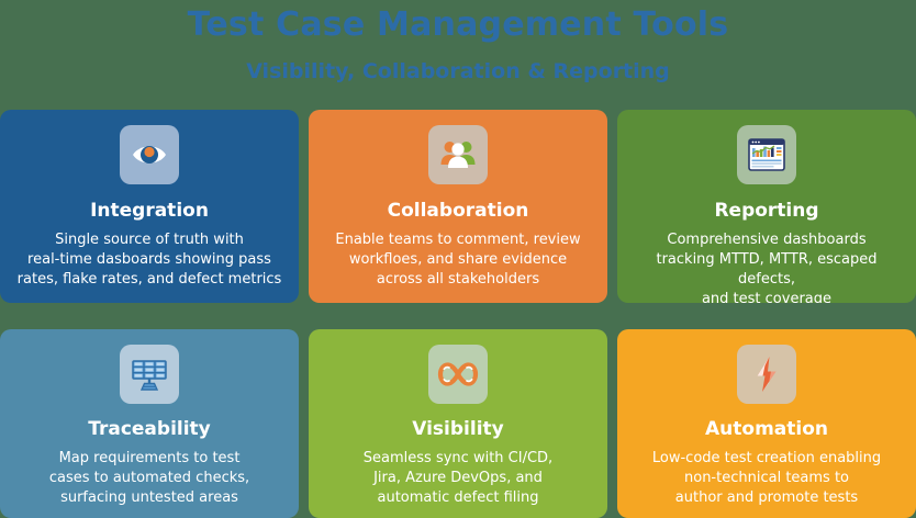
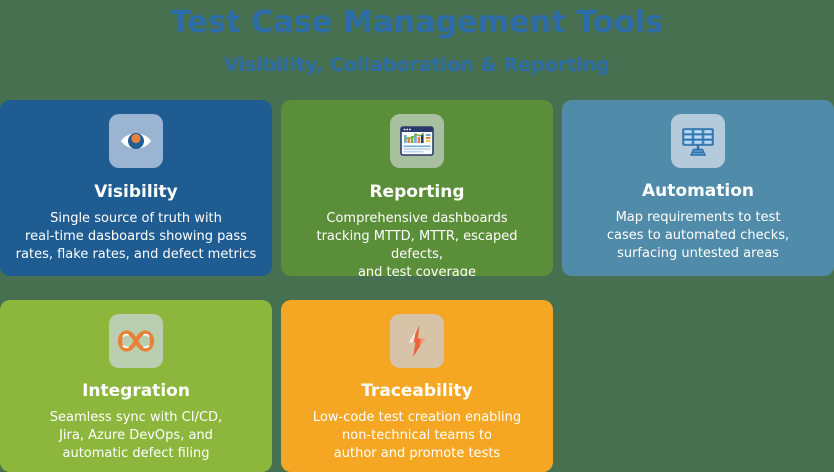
  Test Case Management Tools
  Visibility, Collaboration & Reporting
- Integration
+ Visibility
  Single source of truth with
  real-time dasboards showing pass
  rates, flake rates, and defect metrics
- Collaboration
- Enable teams to comment, review
- workfloes, and share evidence
- across all stakeholders
  Reporting
  Comprehensive dashboards
  tracking MTTD, MTTR, escaped defects,
  and test coverage
- Traceability
+ Automation
  Map requirements to test
  cases to automated checks,
  surfacing untested areas
- Visibility
+ Integration
  Seamless sync with CI/CD,
  Jira, Azure DevOps, and
  automatic defect filing
- Automation
+ Traceability
  Low-code test creation enabling
  non-technical teams to
  author and promote tests
